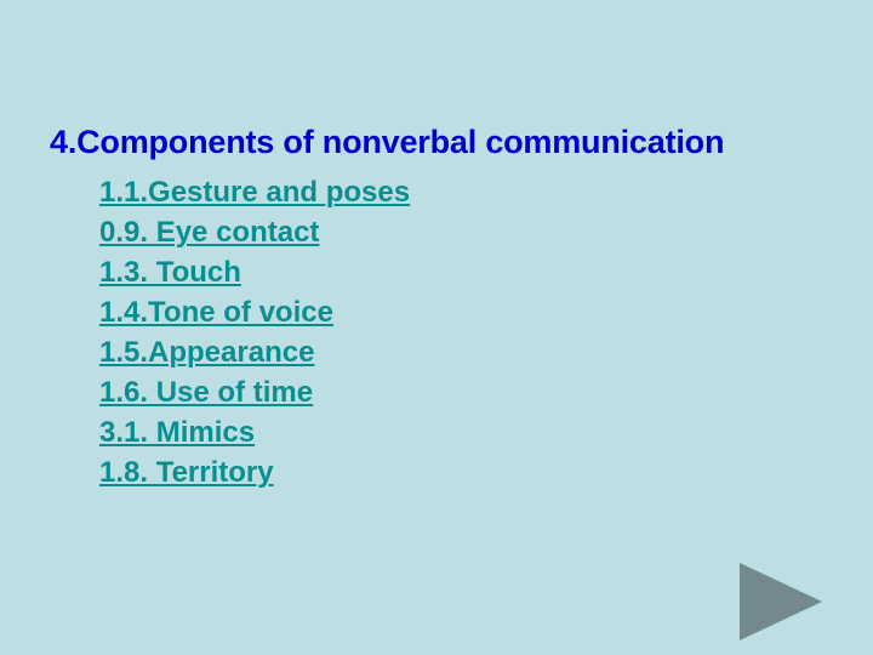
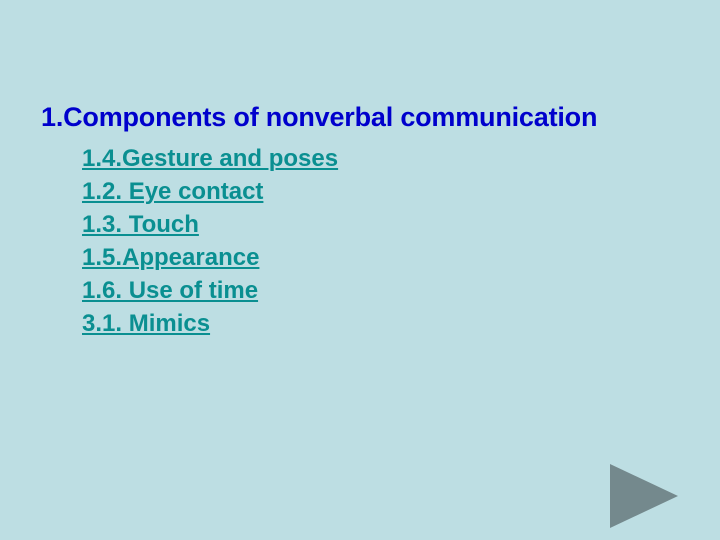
- 4.Components of nonverbal communication
+ 1.Components of nonverbal communication
- 1.1.Gesture and poses
+ 1.4.Gesture and poses
- 0.9. Eye contact
+ 1.2. Eye contact
  1.3. Touch
- 1.4.Tone of voice
  1.5.Appearance
  1.6. Use of time
  3.1. Mimics
- 1.8. Territory
